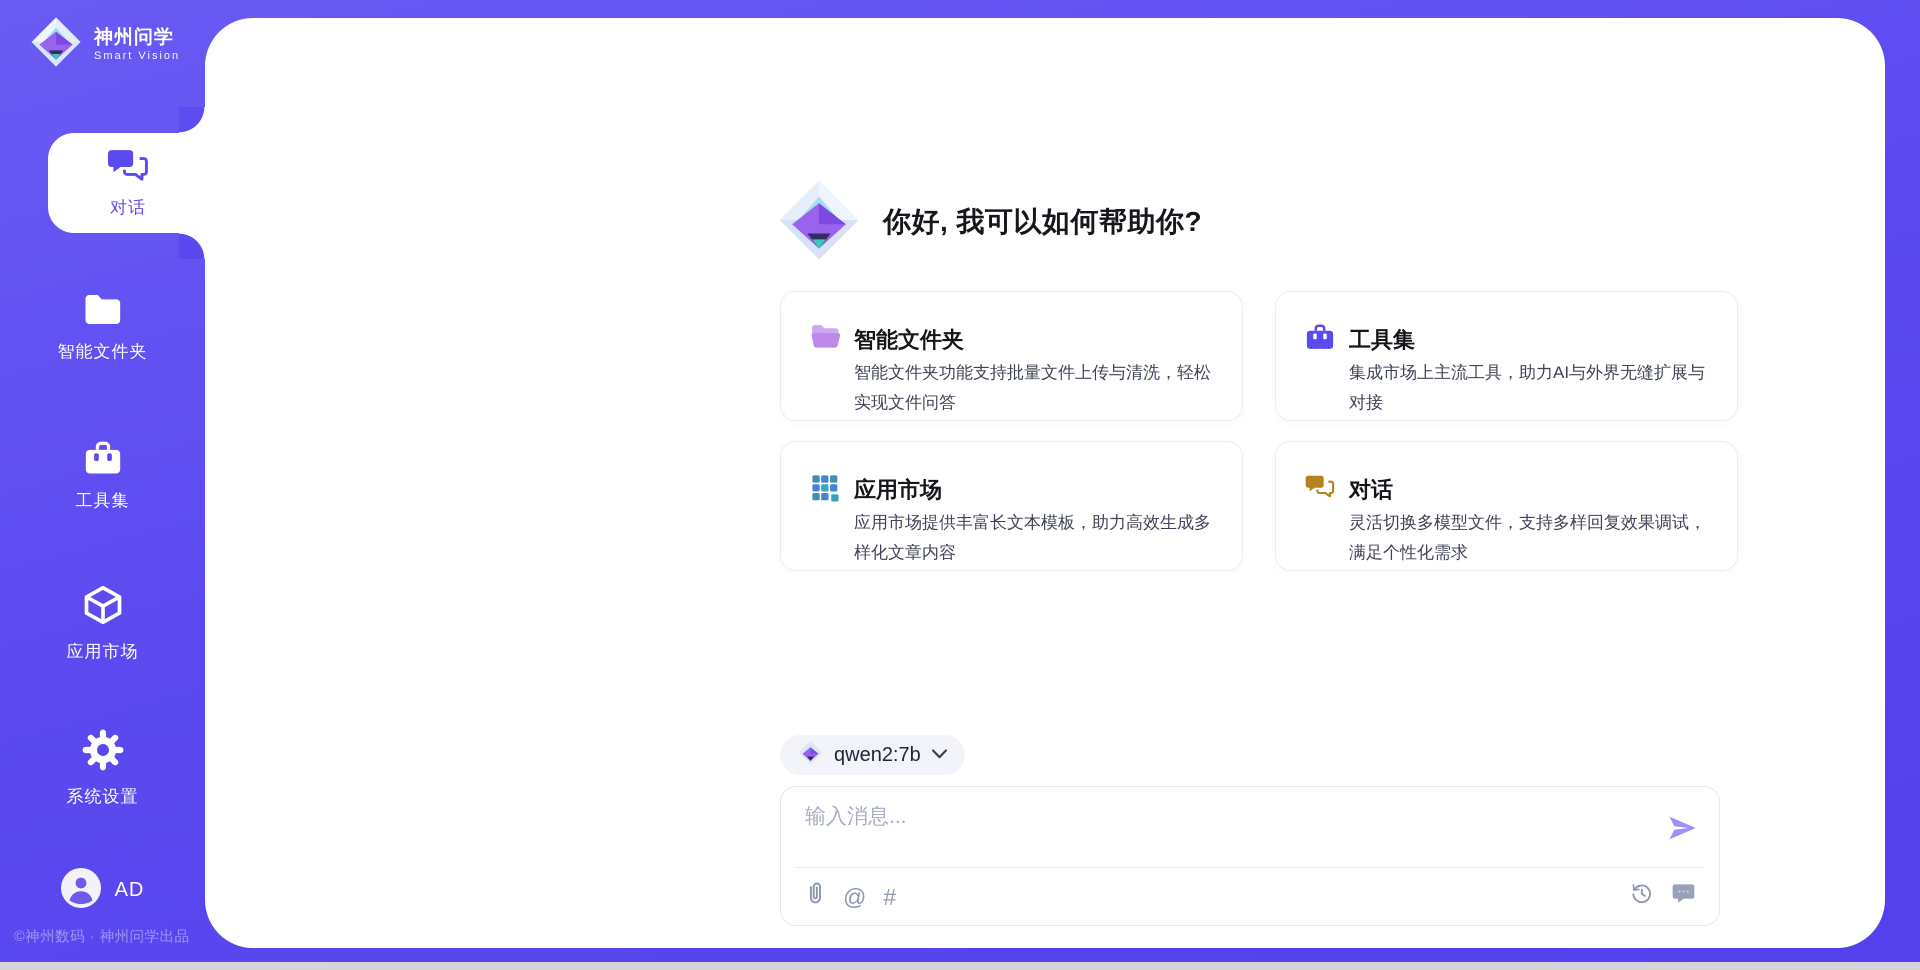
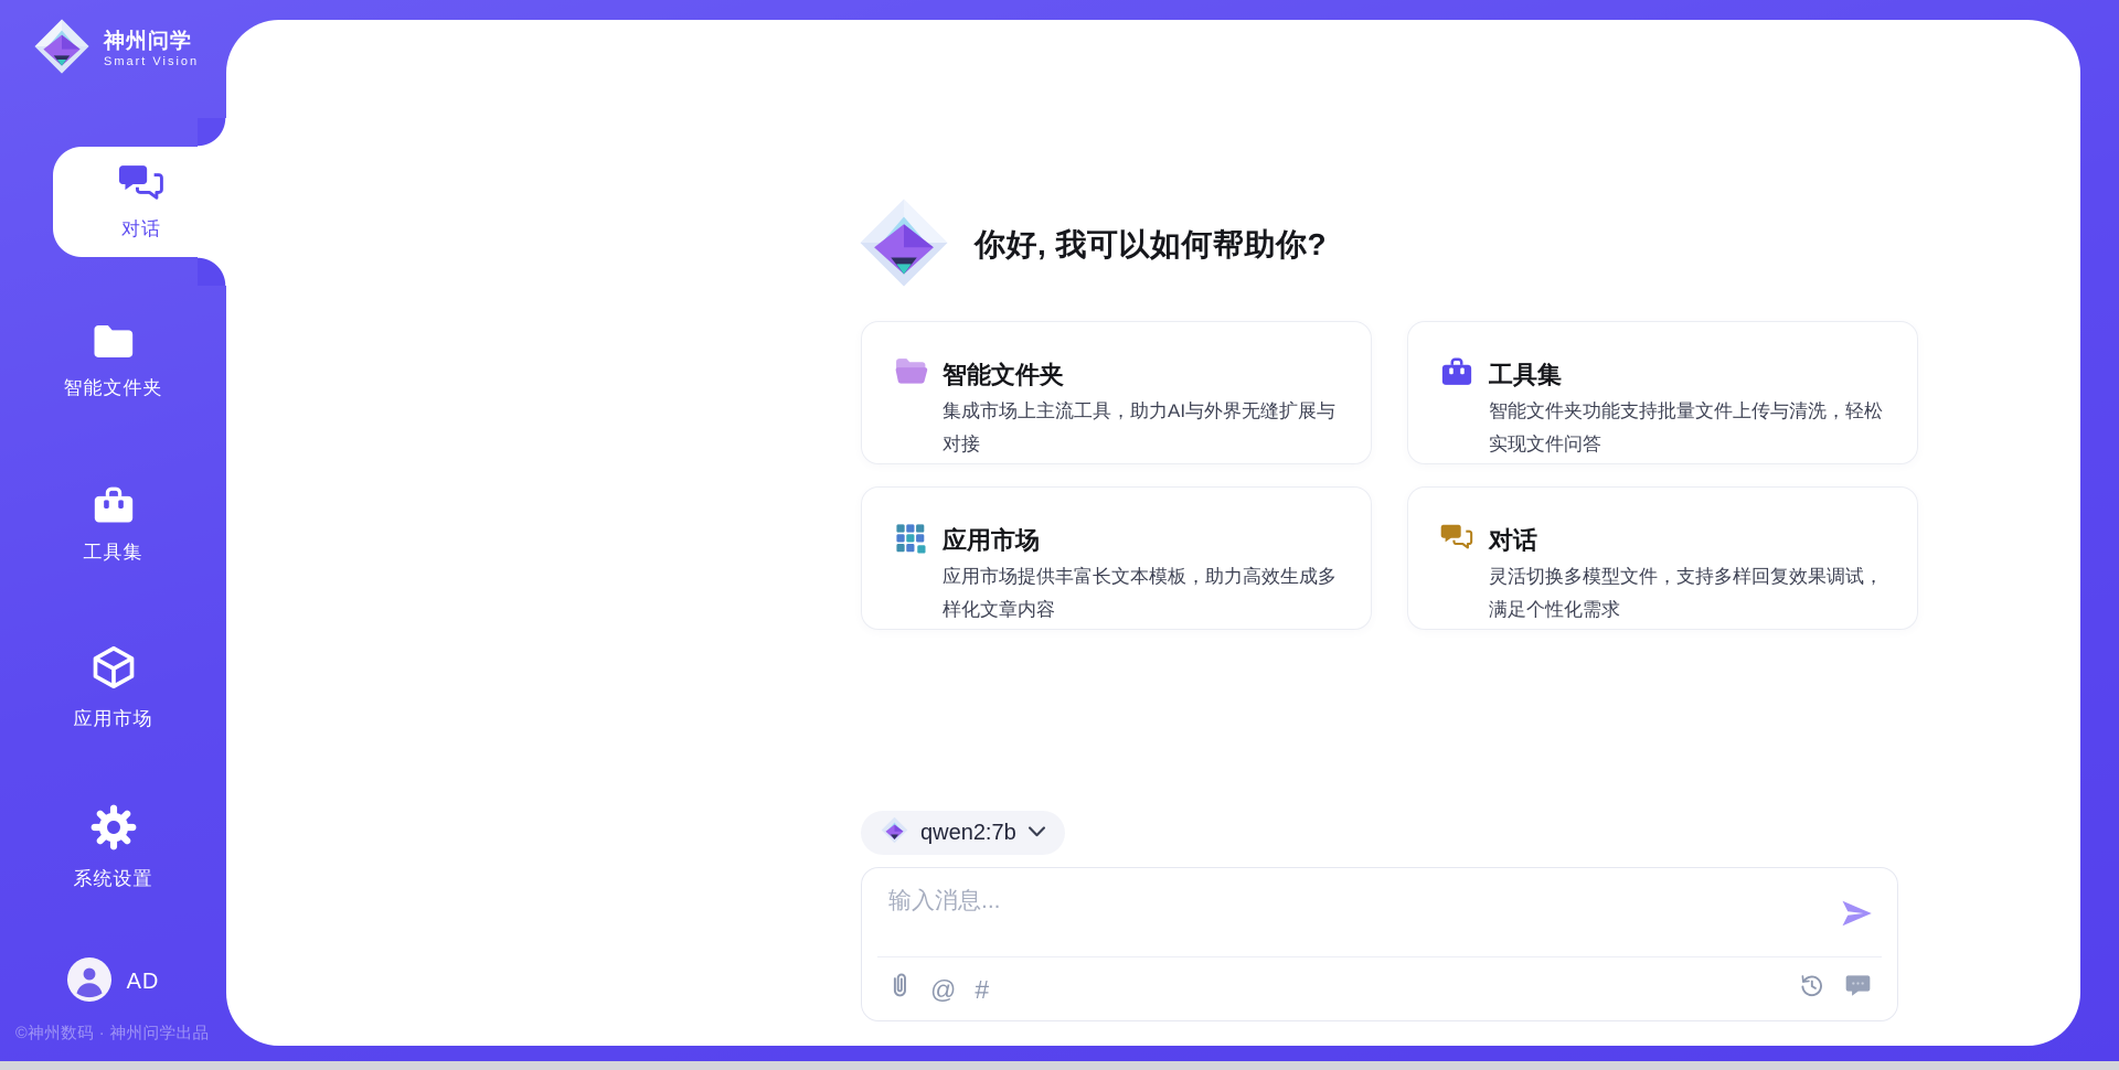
  神州问学
  Smart Vision
  对话
  智能文件夹
  工具集
  应用市场
  系统设置
  AD
  ©神州数码 · 神州问学出品
  你好, 我可以如何帮助你?
  智能文件夹
- 智能文件夹功能支持批量文件上传与清洗，轻松实现文件问答
+ 集成市场上主流工具，助力AI与外界无缝扩展与对接
  工具集
- 集成市场上主流工具，助力AI与外界无缝扩展与对接
+ 智能文件夹功能支持批量文件上传与清洗，轻松实现文件问答
  应用市场
  应用市场提供丰富长文本模板，助力高效生成多样化文章内容
  对话
  灵活切换多模型文件，支持多样回复效果调试，满足个性化需求
  qwen2:7b
  输入消息...
  @
  #
